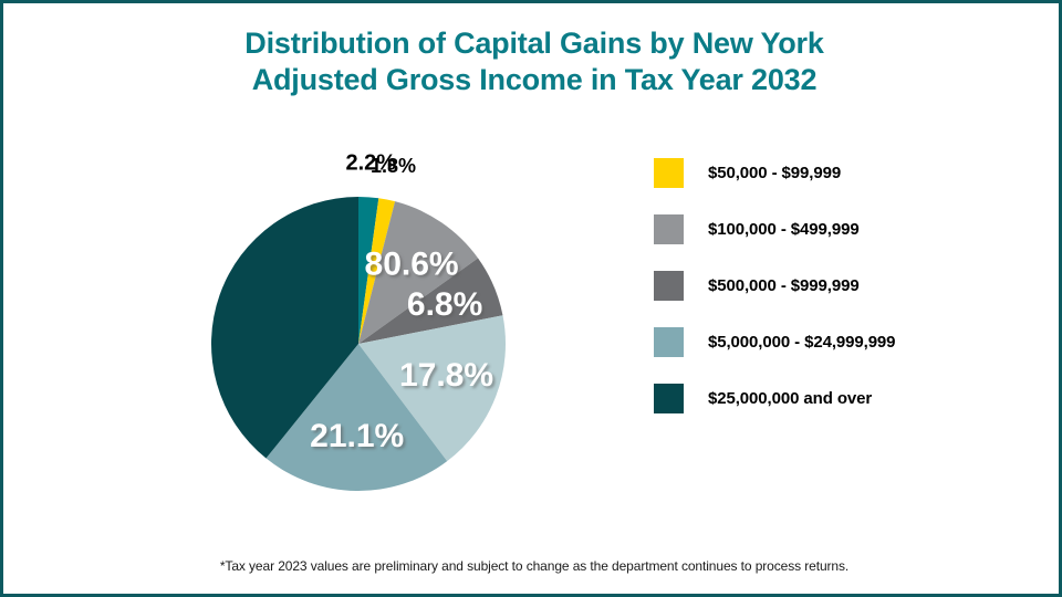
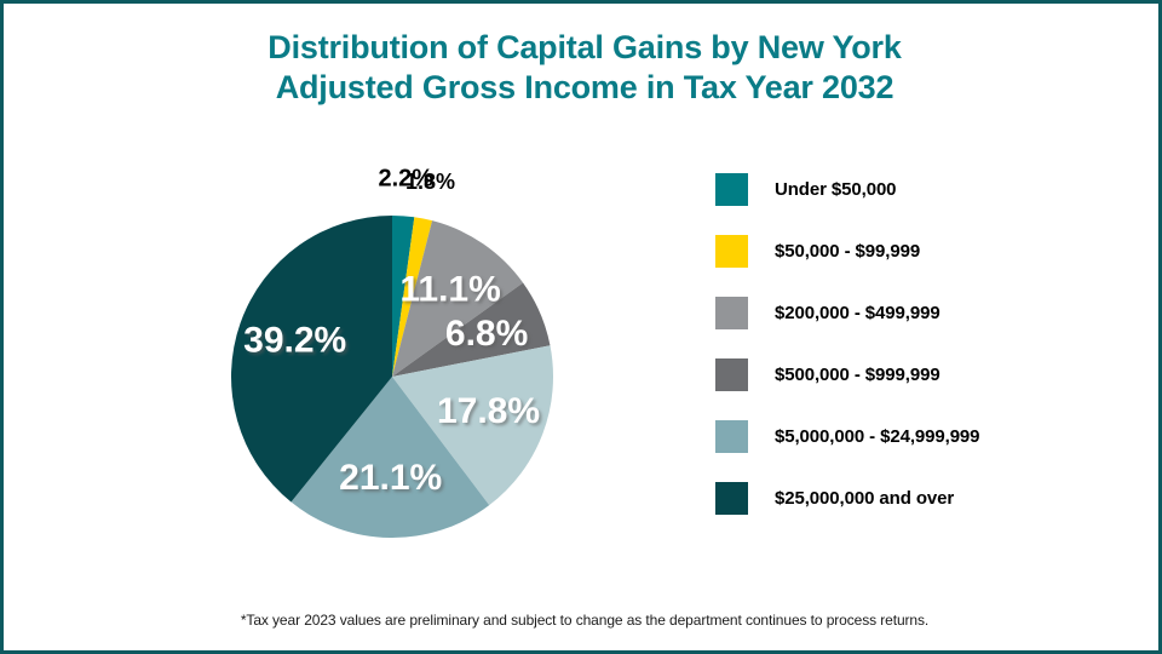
  Distribution of Capital Gains by New York
  Adjusted Gross Income in Tax Year 2032
  2.2%
  1.8%
- 80.6%
+ 11.1%
  6.8%
  17.8%
  21.1%
+ 39.2%
+ Under $50,000
  $50,000 - $99,999
- $100,000 - $499,999
+ $200,000 - $499,999
  $500,000 - $999,999
  $5,000,000 - $24,999,999
  $25,000,000 and over
  *Tax year 2023 values are preliminary and subject to change as the department continues to process returns.
